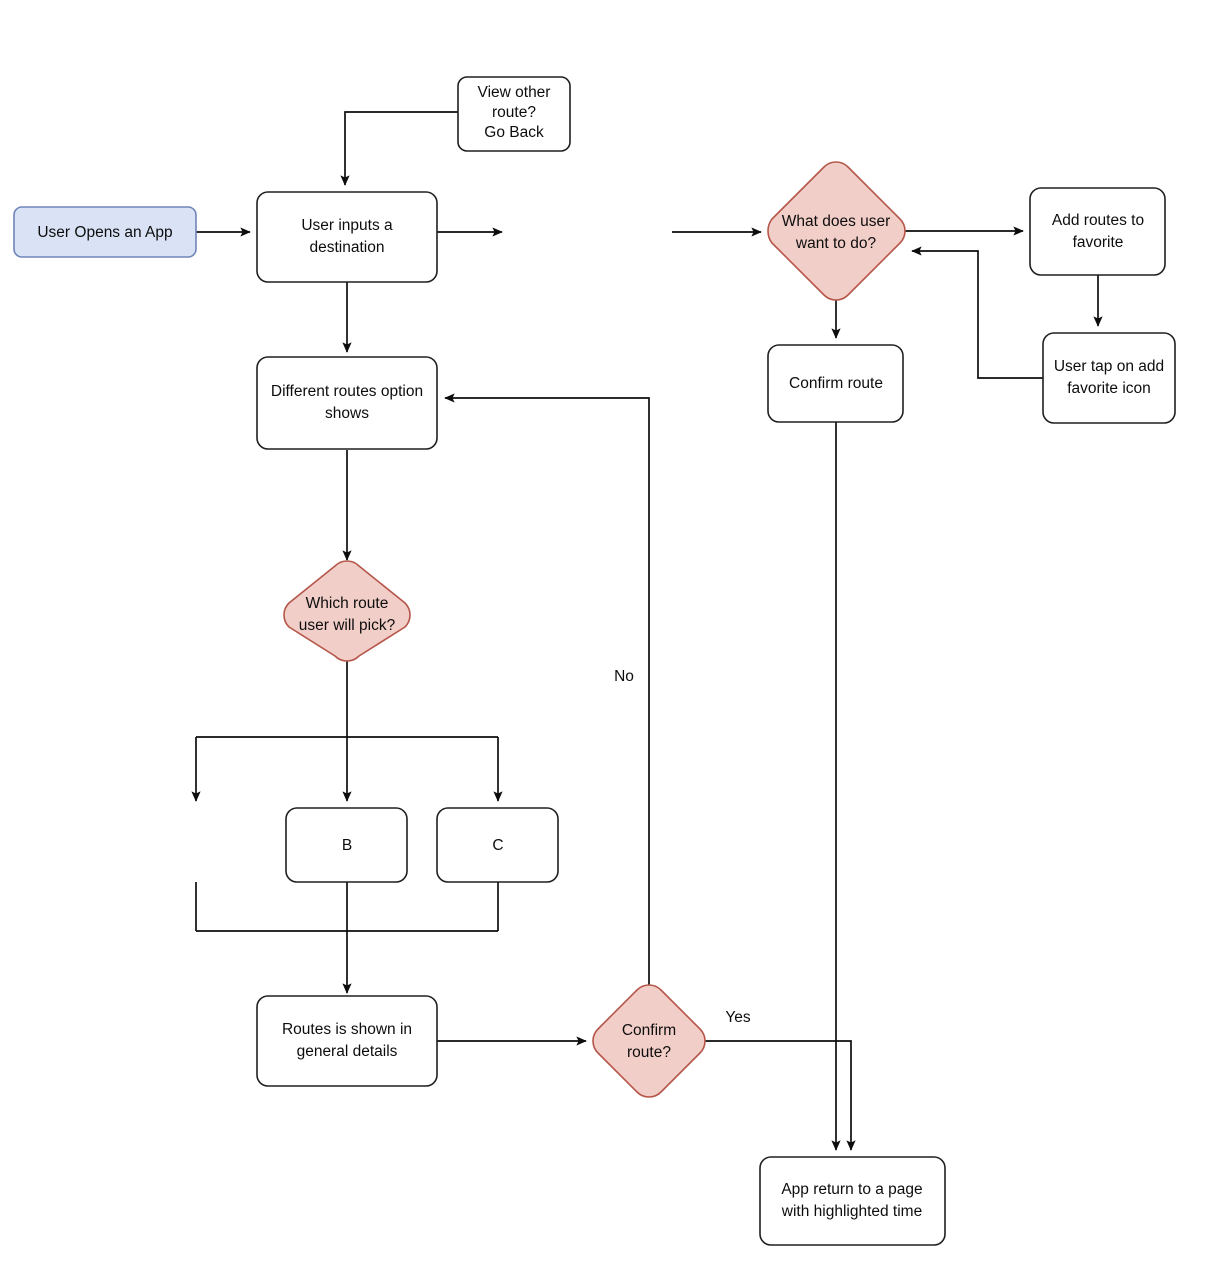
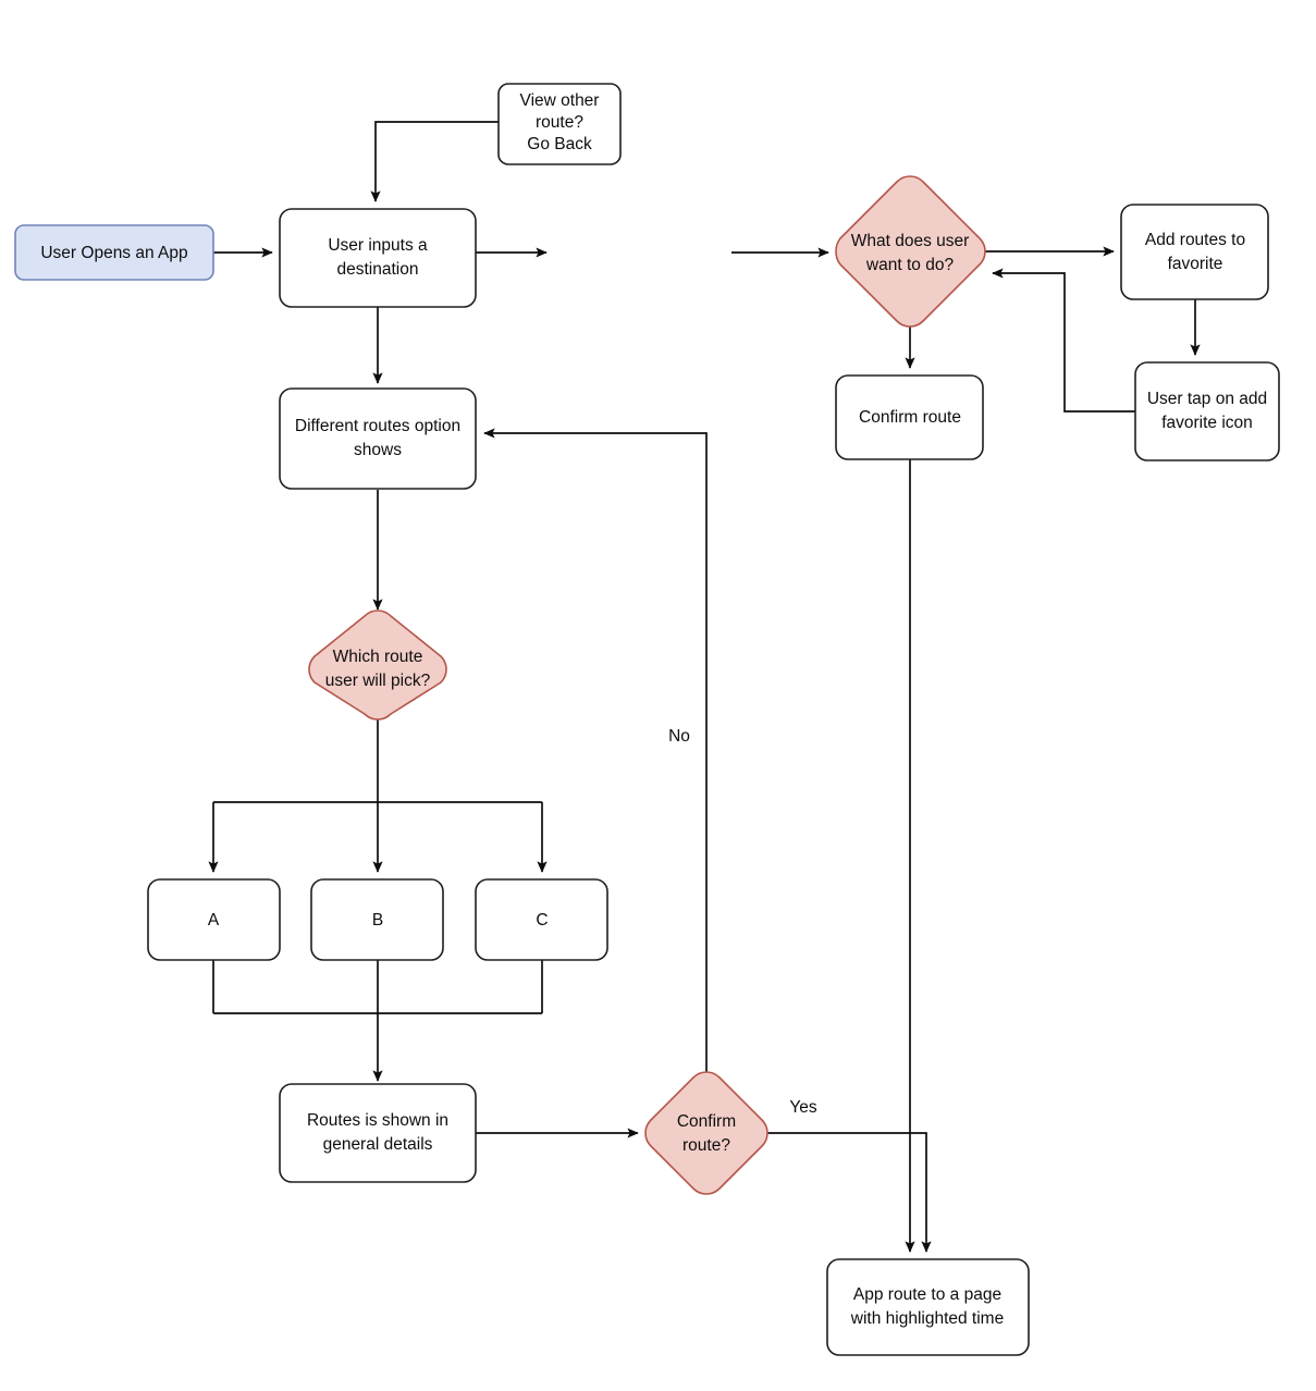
  User Opens an App
  View other
  route?
  Go Back
  User inputs a
  destination
  What does user
  want to do?
  Add routes to
  favorite
  User tap on add
  favorite icon
  Confirm route
  Different routes option
  shows
  Which route
  user will pick?
+ A
  B
  C
  Routes is shown in
  general details
  Confirm
  route?
- App return to a page
+ App route to a page
  with highlighted time
  No
  Yes
